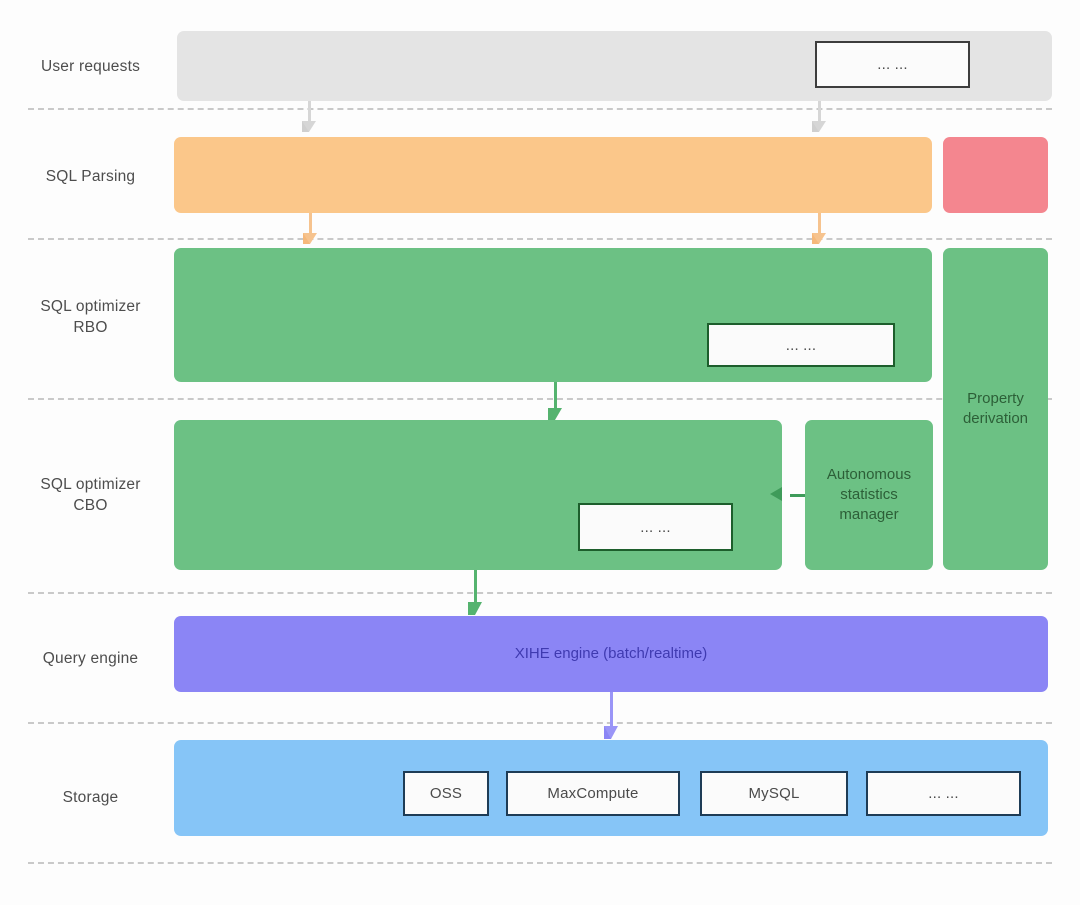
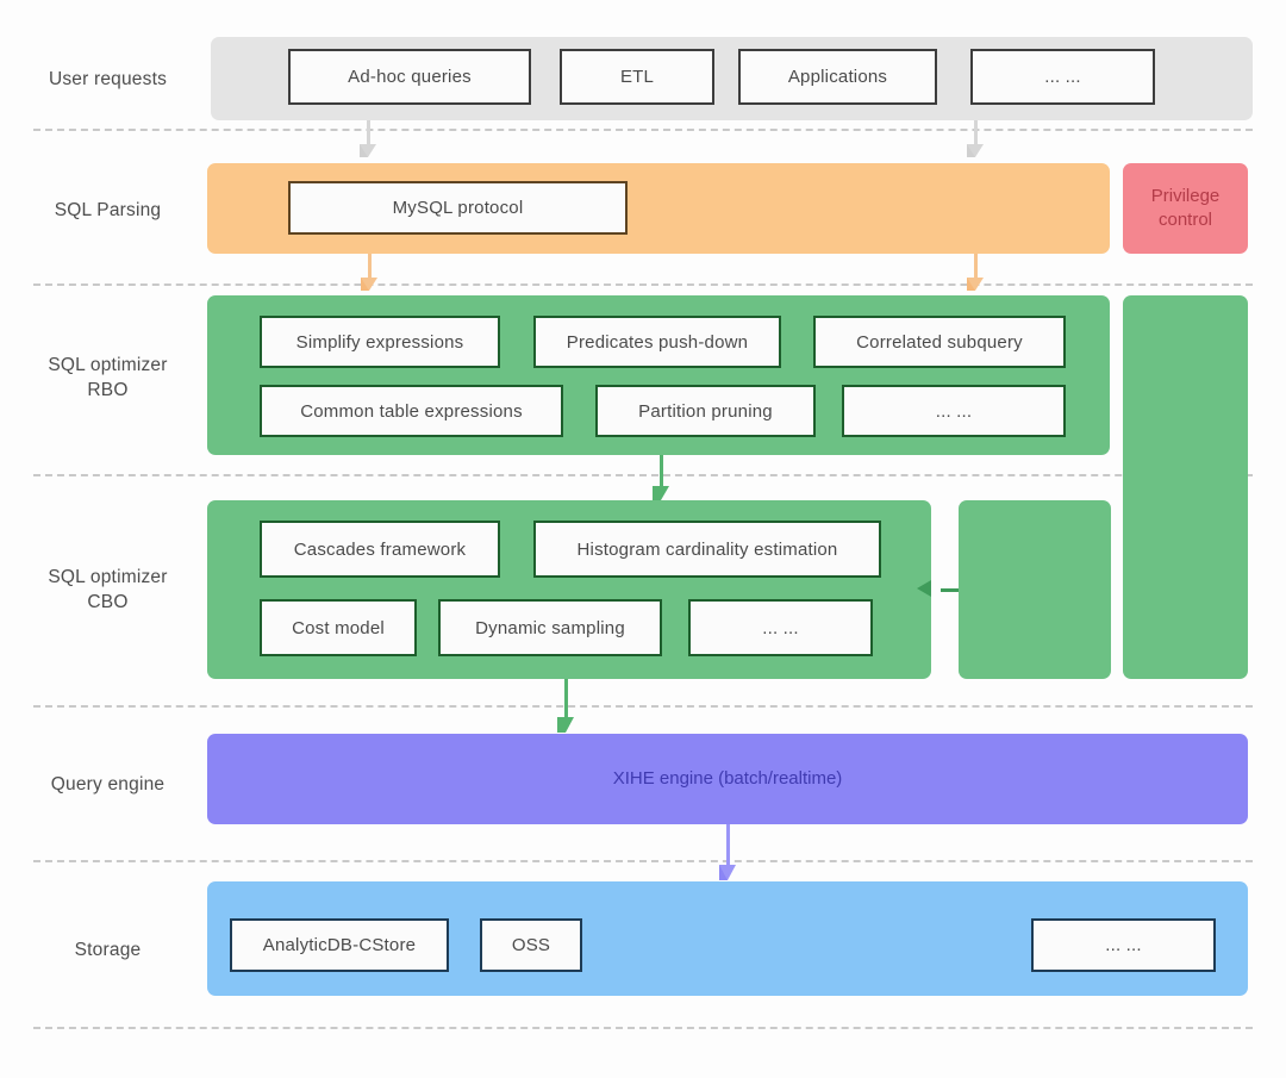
  User requests
  SQL Parsing
  SQL optimizer
  RBO
  SQL optimizer
  CBO
  Query engine
  Storage
+ Ad-hoc queries
+ ETL
+ Applications
  ... ...
+ MySQL protocol
+ Privilege
+ control
+ Simplify expressions
+ Predicates push-down
+ Correlated subquery
+ Common table expressions
+ Partition pruning
  ... ...
+ Cascades framework
+ Histogram cardinality estimation
+ Cost model
+ Dynamic sampling
  ... ...
- Autonomous
- statistics
- manager
- Property
- derivation
  XIHE engine (batch/realtime)
+ AnalyticDB-CStore
  OSS
- MaxCompute
- MySQL
  ... ...
